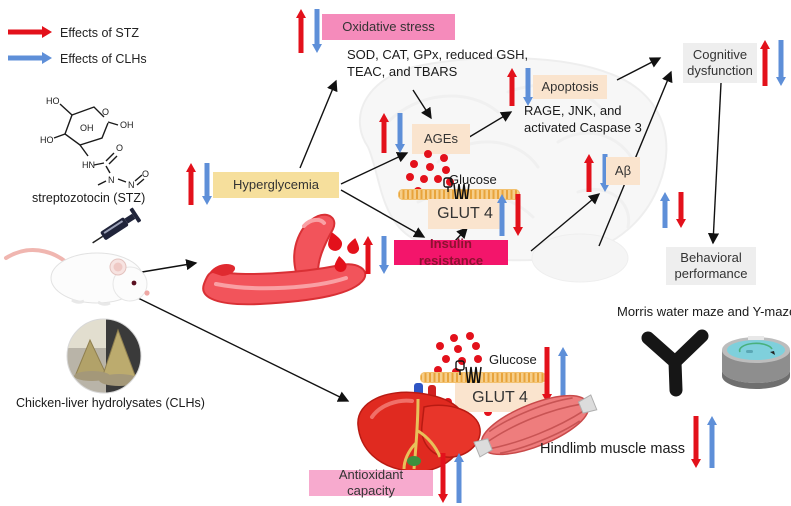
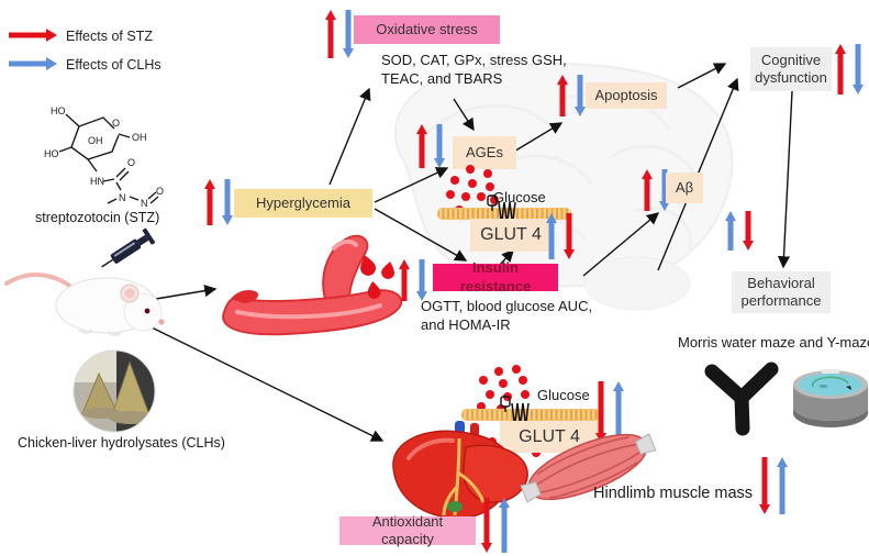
  Effects of STZ
  Effects of CLHs
  HO
  O
  OH
  OH
  HO
  HN
  O
  N
  N
  O
  streptozotocin (STZ)
  Chicken-liver hydrolysates (CLHs)
  Hyperglycemia
  Oxidative stress
- SOD, CAT, GPx, reduced GSH, TEAC, and TBARS
+ SOD, CAT, GPx, stress GSH, TEAC, and TBARS
  AGEs
  Apoptosis
- RAGE, JNK, and activated Caspase 3
  Glucose
  GLUT 4
  Aβ
  Insulin resistance
+ OGTT, blood glucose AUC, and HOMA-IR
  Cognitive dysfunction
  Behavioral performance
  Morris water maze and Y-maz
  Glucose
  GLUT 4
  Hindlimb muscle mass
  Antioxidant capacity
